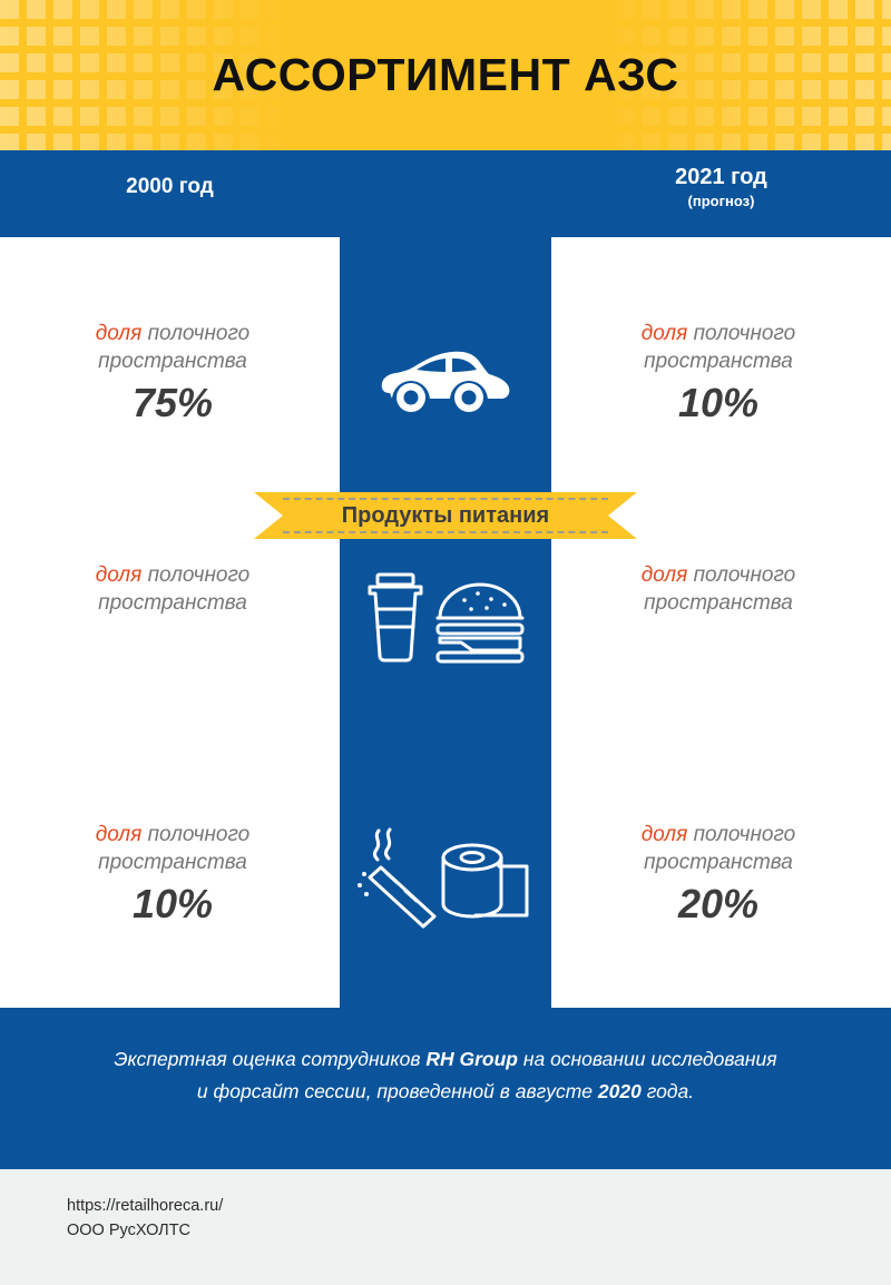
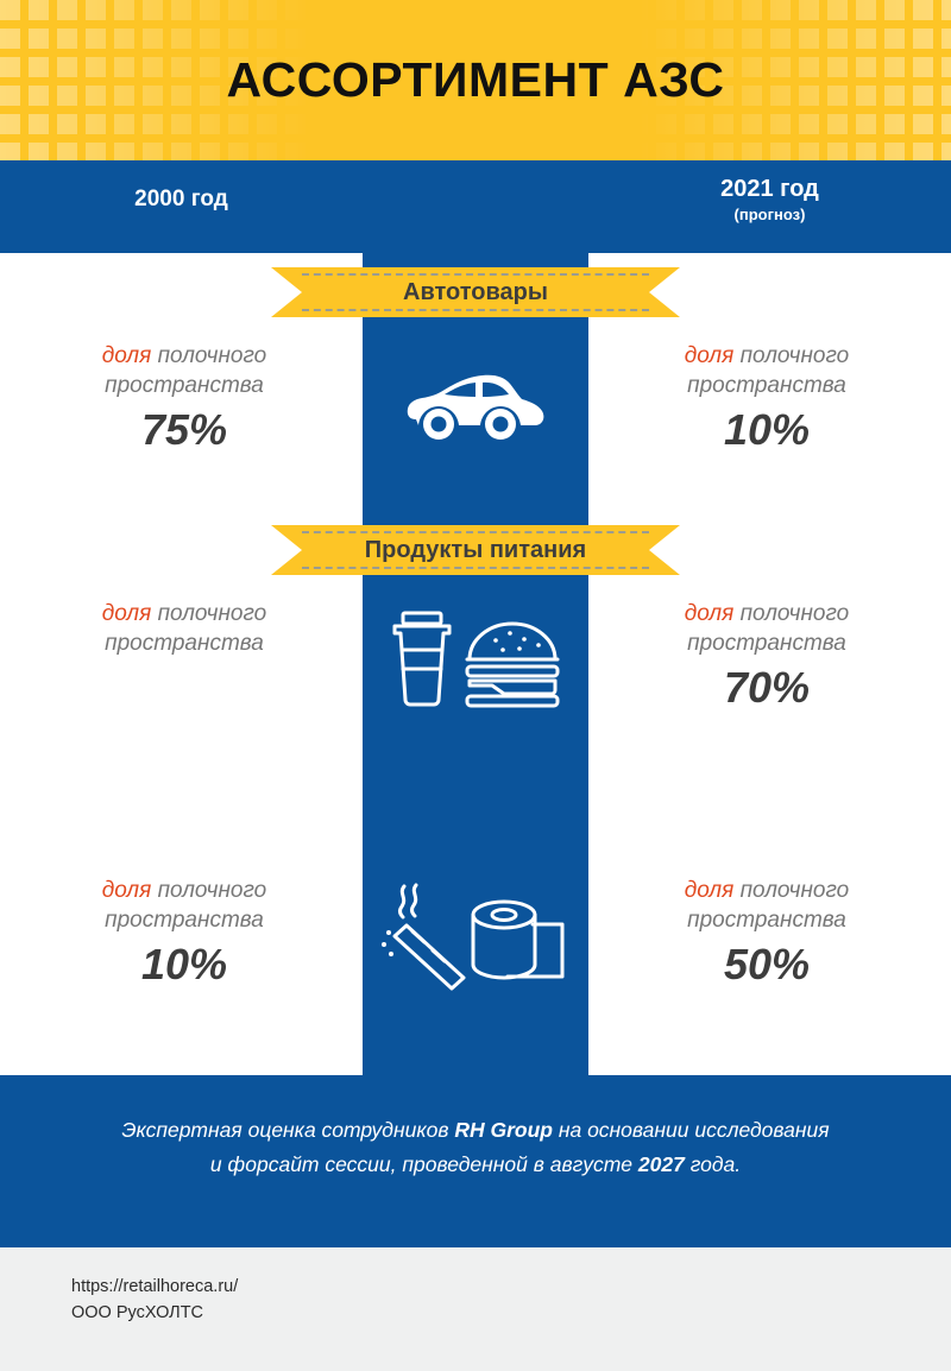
  АССОРТИМЕНТ АЗС
  2000 год
  2021 год
  (прогноз)
+ Автотовары
  доля полочного
  пространства
  75%
  доля полочного
  пространства
  10%
  Продукты питания
  доля полочного
  пространства
  доля полочного
  пространства
+ 70%
  доля полочного
  пространства
  10%
  доля полочного
  пространства
- 20%
+ 50%
- Экспертная оценка сотрудников RH Group на основании исследования и форсайт сессии, проведенной в августе 2020 года.
+ Экспертная оценка сотрудников RH Group на основании исследования и форсайт сессии, проведенной в августе 2027 года.
  https://retailhoreca.ru/
  ООО РусХОЛТС
